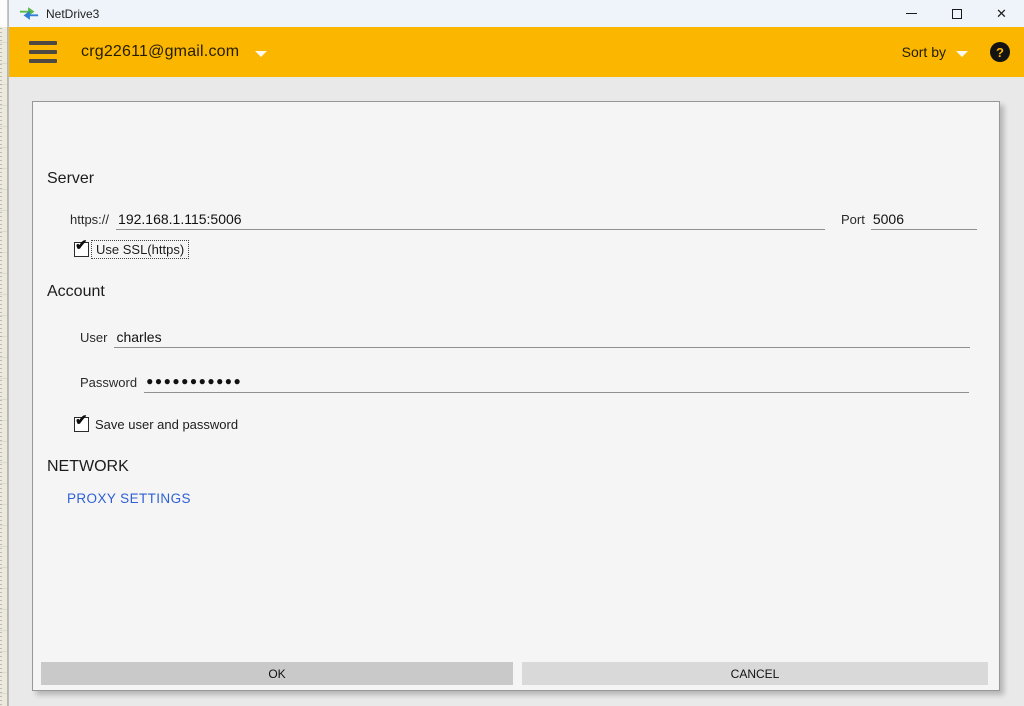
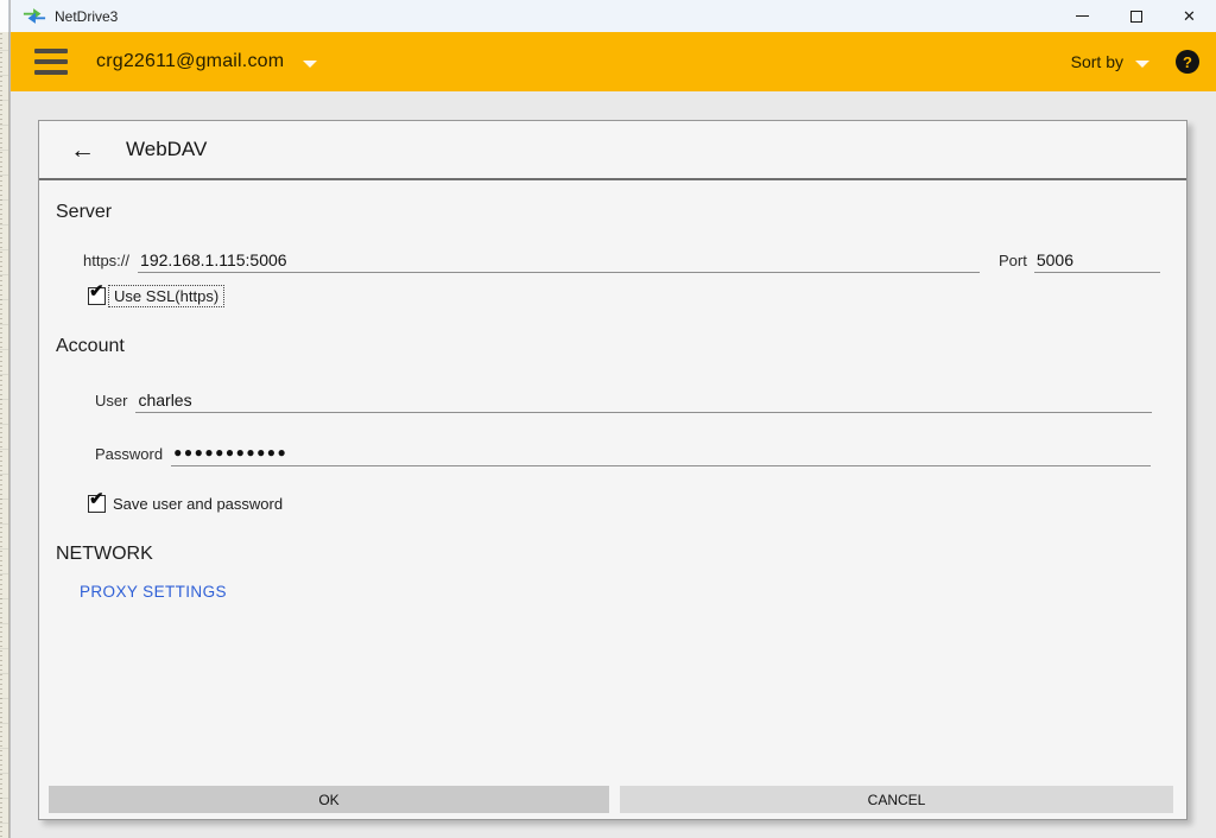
  NetDrive3
  ✕
  crg22611@gmail.com
  Sort by
  ?
+ ←
+ WebDAV
  Server
  https://
  192.168.1.115:5006
  Port
  5006
  ✔
  Use SSL(https)
  Account
  User
  charles
  Password
  ●●●●●●●●●●●
  ✔
  Save user and password
  NETWORK
  PROXY SETTINGS
  OK
  CANCEL
